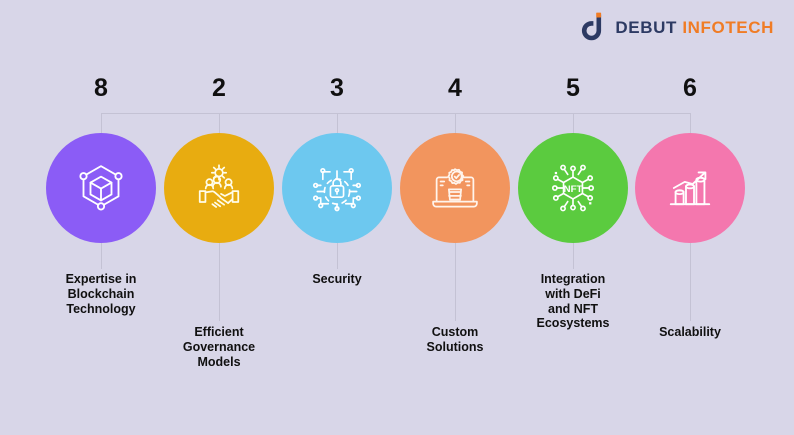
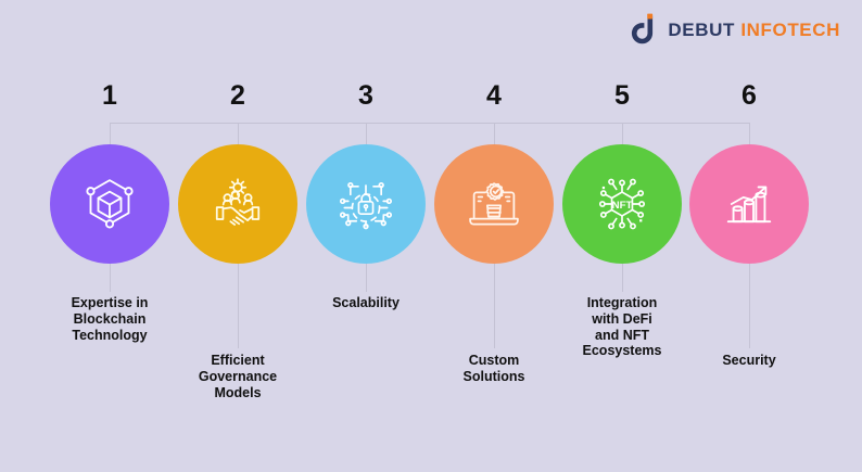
  DEBUT INFOTECH
- 8
+ 1
  Expertise in
  Blockchain
  Technology
  2
  Efficient
  Governance
  Models
  3
- Security
+ Scalability
  4
  Custom
  Solutions
  5
  NFT
  Integration
  with DeFi
  and NFT
  Ecosystems
  6
- Scalability
+ Security
